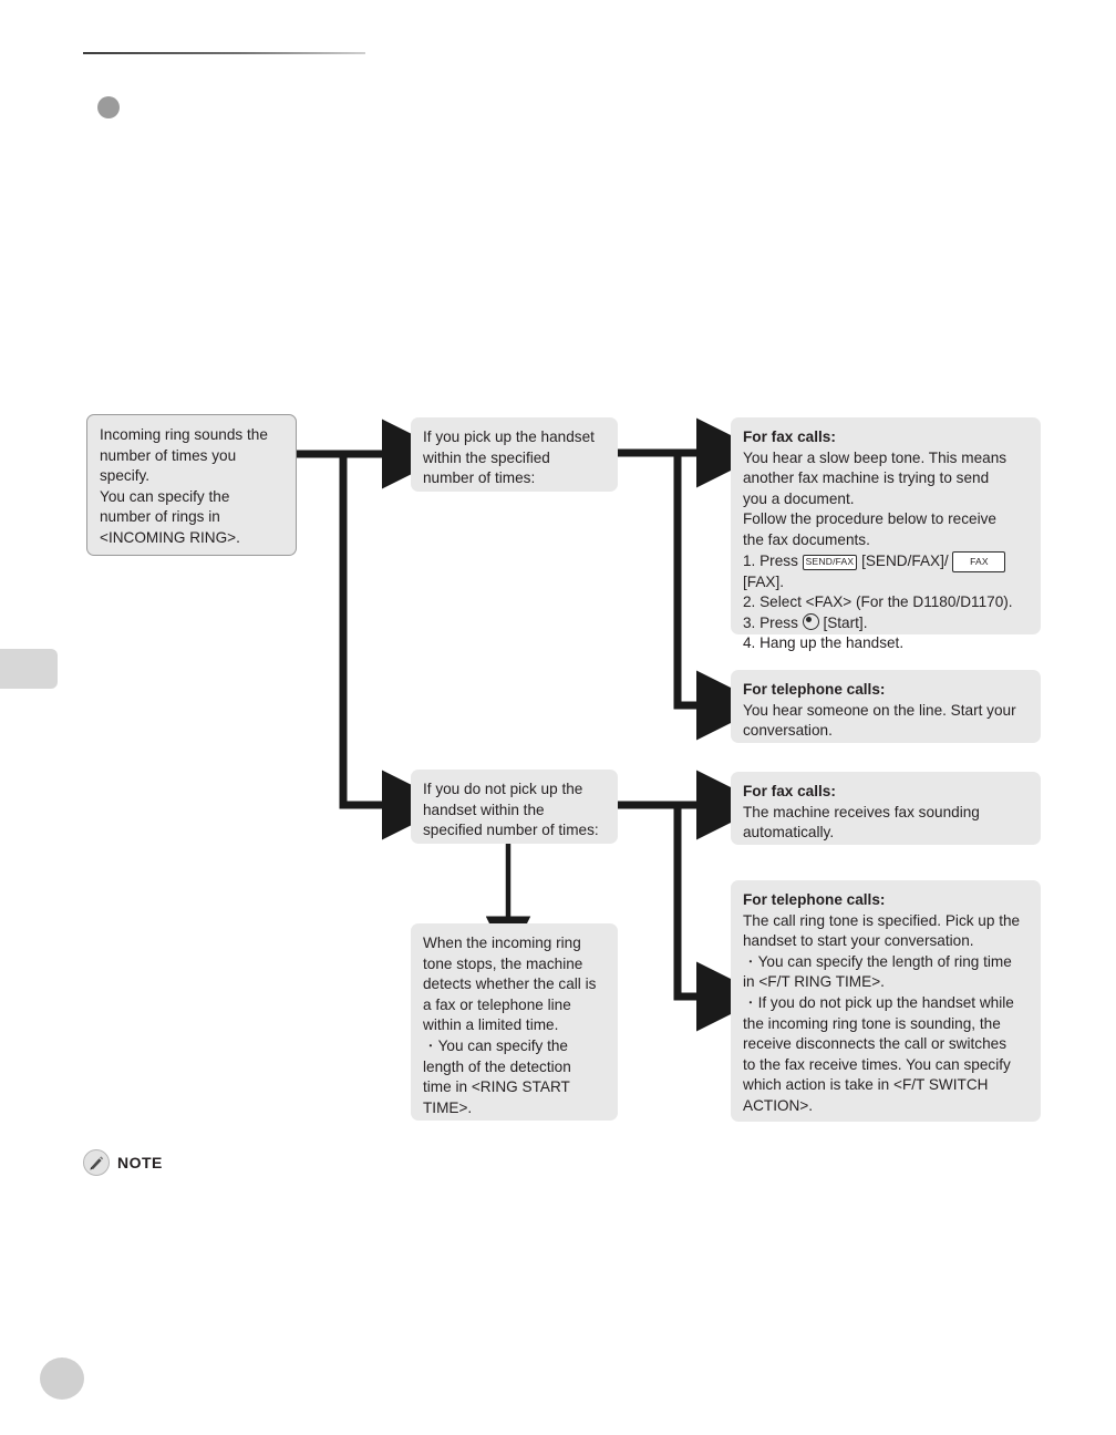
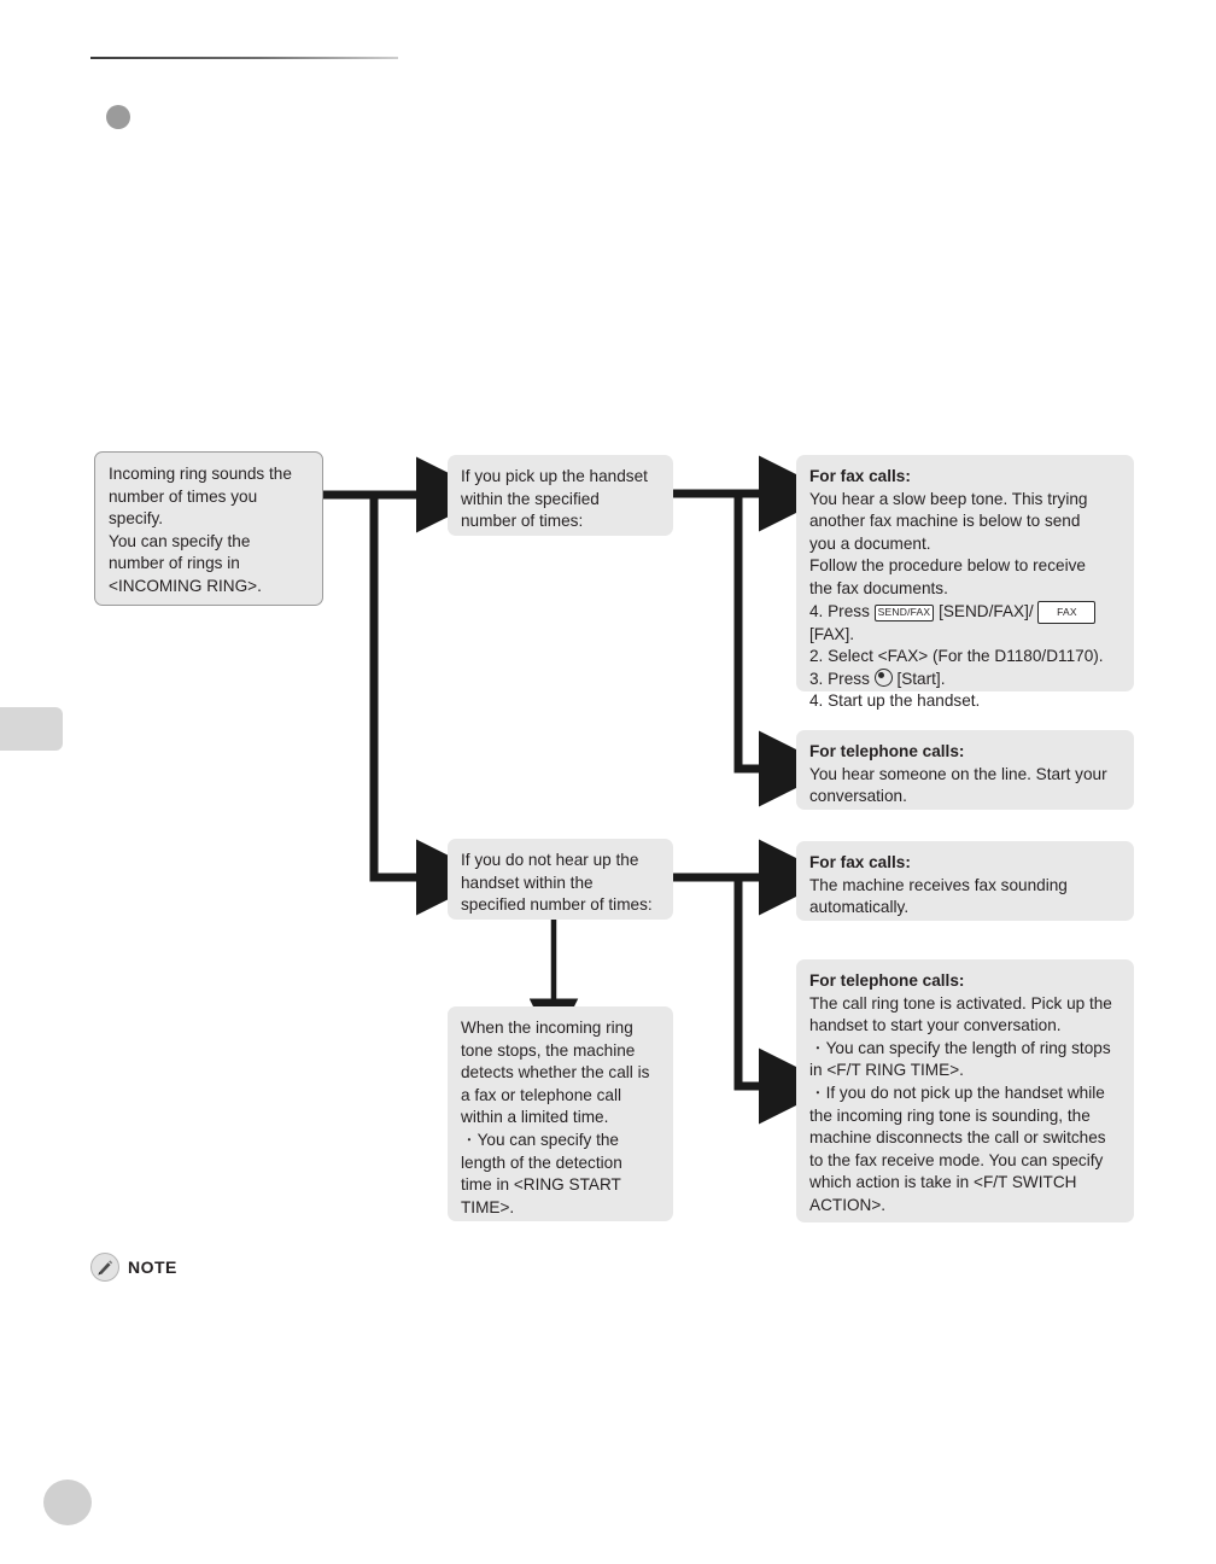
  Incoming ring sounds the
  number of times you
  specify.
  You can specify the
  number of rings in
  <INCOMING RING>.
  If you pick up the handset
  within the specified
  number of times:
  For fax calls:
- You hear a slow beep tone. This means
+ You hear a slow beep tone. This trying
- another fax machine is trying to send
+ another fax machine is below to send
  you a document.
  Follow the procedure below to receive
  the fax documents.
- 1. Press SEND/FAX [SEND/FAX]/ FAX [FAX].
+ 4. Press SEND/FAX [SEND/FAX]/ FAX [FAX].
  2. Select <FAX> (For the D1180/D1170).
  3. Press [Start].
- 4. Hang up the handset.
+ 4. Start up the handset.
  For telephone calls:
  You hear someone on the line. Start your
  conversation.
- If you do not pick up the
+ If you do not hear up the
  handset within the
  specified number of times:
  For fax calls:
  The machine receives fax sounding
  automatically.
  When the incoming ring
  tone stops, the machine
  detects whether the call is
- a fax or telephone line
+ a fax or telephone call
  within a limited time.
  ・You can specify the
  length of the detection
  time in <RING START
  TIME>.
  For telephone calls:
- The call ring tone is specified. Pick up the
+ The call ring tone is activated. Pick up the
  handset to start your conversation.
- ・You can specify the length of ring time
+ ・You can specify the length of ring stops
  in <F/T RING TIME>.
  ・If you do not pick up the handset while
  the incoming ring tone is sounding, the
- receive disconnects the call or switches
+ machine disconnects the call or switches
- to the fax receive times. You can specify
+ to the fax receive mode. You can specify
  which action is take in <F/T SWITCH
  ACTION>.
  NOTE
